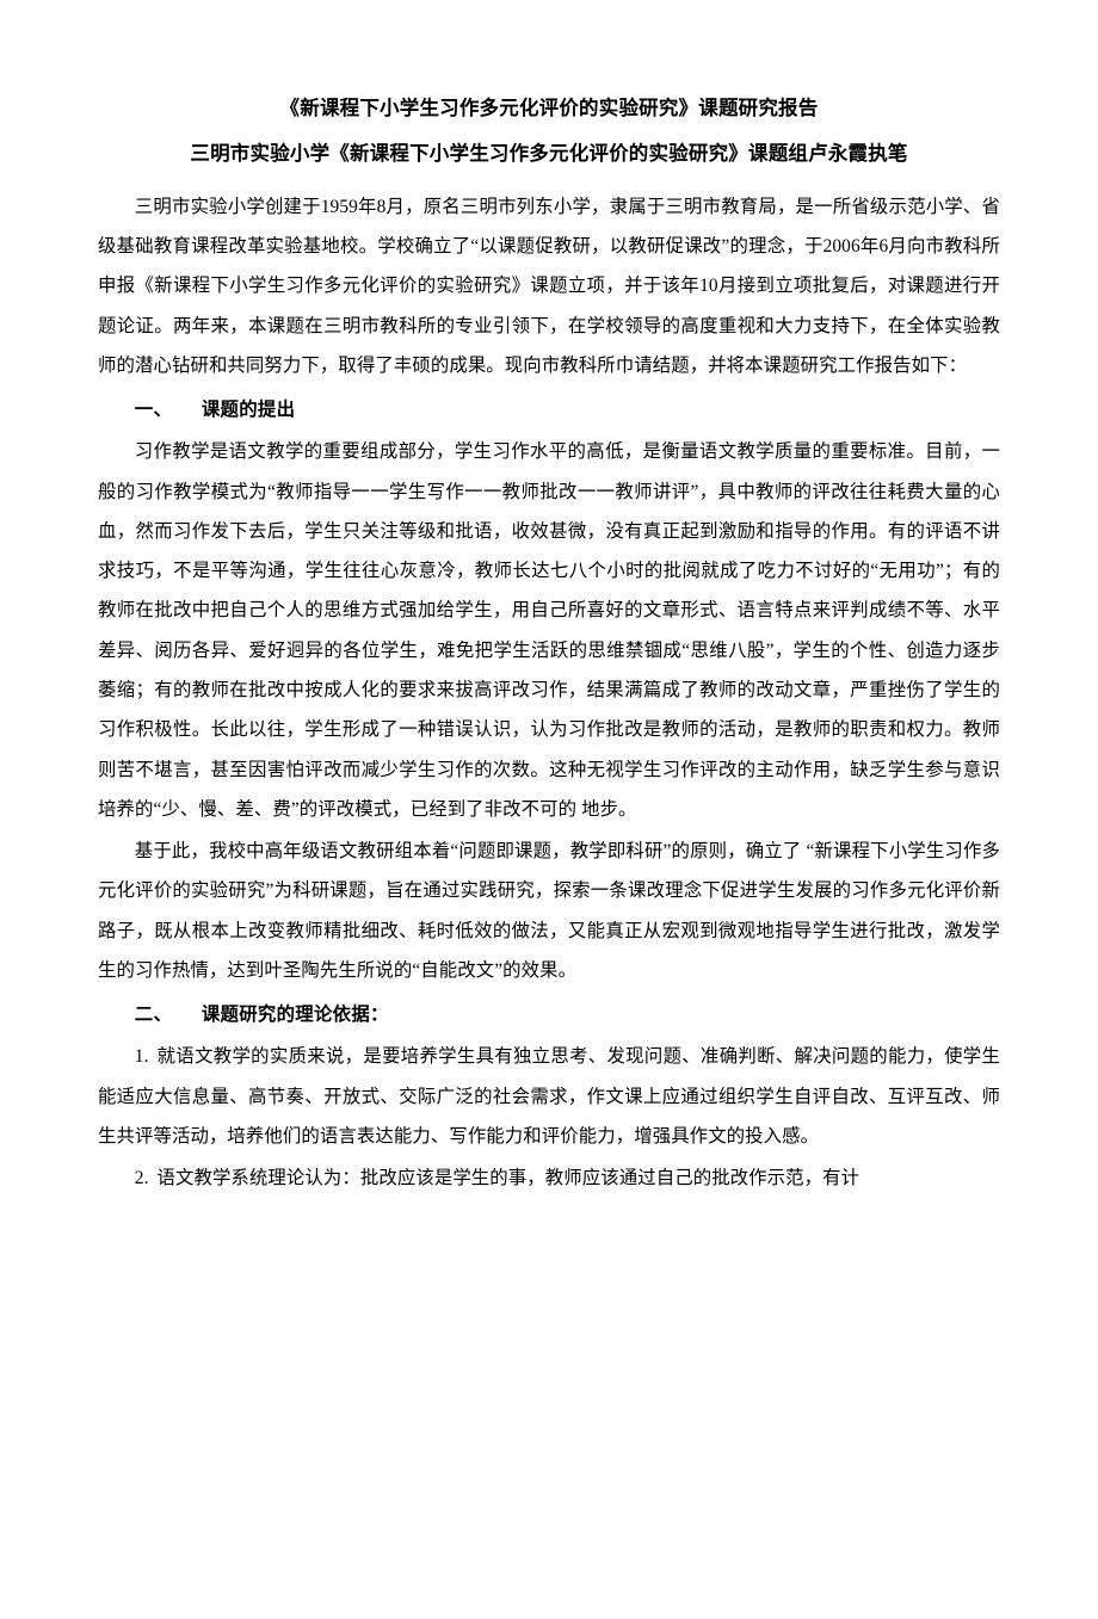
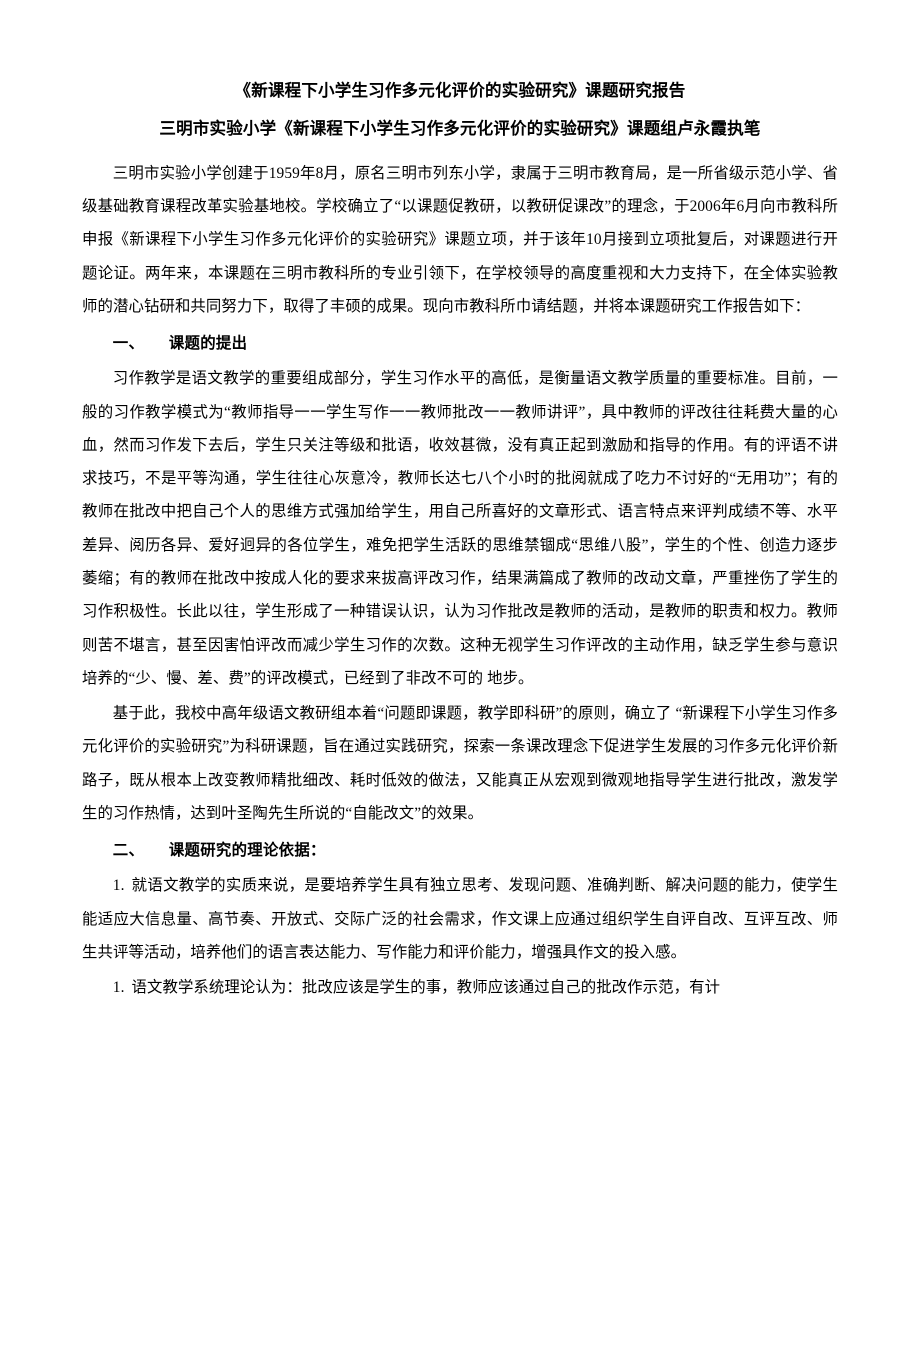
  《新课程下小学生习作多元化评价的实验研究》课题研究报告
  三明市实验小学《新课程下小学生习作多元化评价的实验研究》课题组卢永霞执笔
  三明市实验小学创建于1959年8月，原名三明市列东小学，隶属于三明市教育局，是一所省级示范小学、省级基础教育课程改革实验基地校。学校确立了“以课题促教研，以教研促课改”的理念，于2006年6月向市教科所申报《新课程下小学生习作多元化评价的实验研究》课题立项，并于该年10月接到立项批复后，对课题进行开题论证。两年来，本课题在三明市教科所的专业引领下，在学校领导的高度重视和大力支持下，在全体实验教师的潜心钻研和共同努力下，取得了丰硕的成果。现向市教科所巾请结题，并将本课题研究工作报告如下：
  一、 课题的提出
  习作教学是语文教学的重要组成部分，学生习作水平的高低，是衡量语文教学质量的重要标准。目前，一般的习作教学模式为“教师指导一一学生写作一一教师批改一一教师讲评”，具中教师的评改往往耗费大量的心血，然而习作发下去后，学生只关注等级和批语，收效甚微，没有真正起到激励和指导的作用。有的评语不讲求技巧，不是平等沟通，学生往往心灰意冷，教师长达七八个小时的批阅就成了吃力不讨好的“无用功”；有的教师在批改中把自己个人的思维方式强加给学生，用自己所喜好的文章形式、语言特点来评判成绩不等、水平差异、阅历各异、爱好迥异的各位学生，难免把学生活跃的思维禁锢成“思维八股”，学生的个性、创造力逐步萎缩；有的教师在批改中按成人化的要求来拔高评改习作，结果满篇成了教师的改动文章，严重挫伤了学生的习作积极性。长此以往，学生形成了一种错误认识，认为习作批改是教师的活动，是教师的职责和权力。教师则苦不堪言，甚至因害怕评改而减少学生习作的次数。这种无视学生习作评改的主动作用，缺乏学生参与意识培养的“少、慢、差、费”的评改模式，已经到了非改不可的 地步。
  基于此，我校中高年级语文教研组本着“问题即课题，教学即科研”的原则，确立了 “新课程下小学生习作多元化评价的实验研究”为科研课题，旨在通过实践研究，探索一条课改理念下促进学生发展的习作多元化评价新路子，既从根本上改变教师精批细改、耗时低效的做法，又能真正从宏观到微观地指导学生进行批改，激发学生的习作热情，达到叶圣陶先生所说的“自能改文”的效果。
  二、 课题研究的理论依据：
  1. 就语文教学的实质来说，是要培养学生具有独立思考、发现问题、准确判断、解决问题的能力，使学生能适应大信息量、高节奏、开放式、交际广泛的社会需求，作文课上应通过组织学生自评自改、互评互改、师生共评等活动，培养他们的语言表达能力、写作能力和评价能力，增强具作文的投入感。
- 2. 语文教学系统理论认为：批改应该是学生的事，教师应该通过自己的批改作示范，有计
+ 1. 语文教学系统理论认为：批改应该是学生的事，教师应该通过自己的批改作示范，有计
